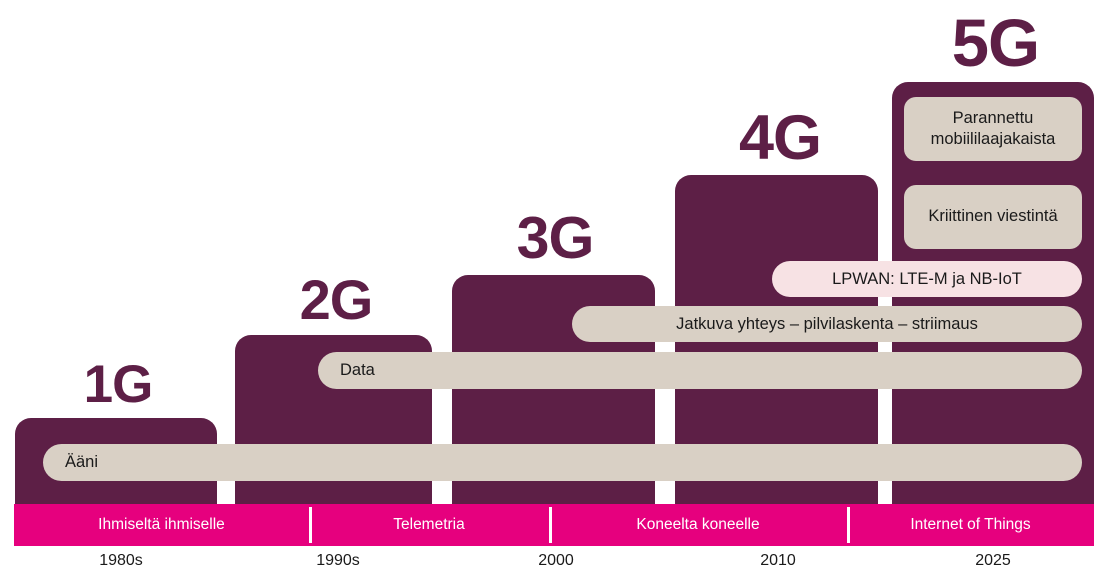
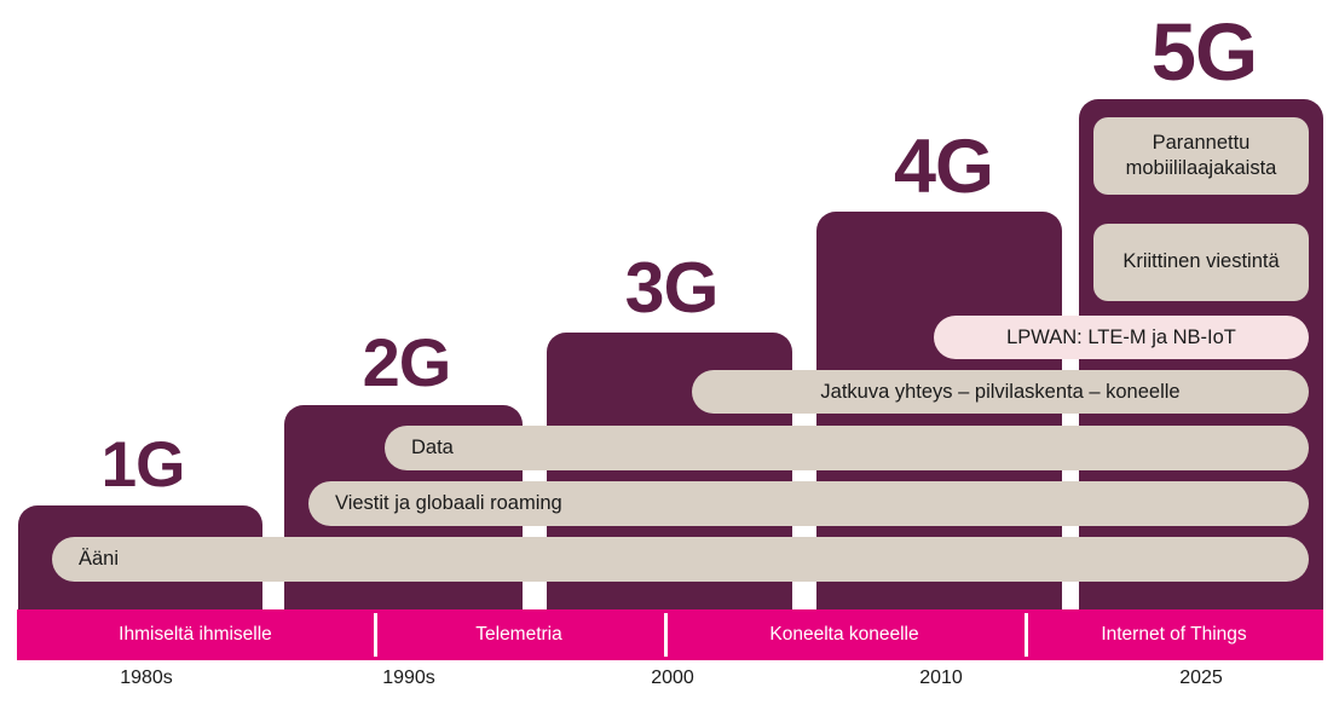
  1G
  2G
  3G
  4G
  5G
  Parannettu mobiililaajakaista
  Kriittinen viestintä
  LPWAN: LTE-M ja NB-IoT
- Jatkuva yhteys – pilvilaskenta – striimaus
+ Jatkuva yhteys – pilvilaskenta – koneelle
  Data
+ Viestit ja globaali roaming
  Ääni
  Ihmiseltä ihmiselle
  Telemetria
  Koneelta koneelle
  Internet of Things
  1980s
  1990s
  2000
  2010
  2025
